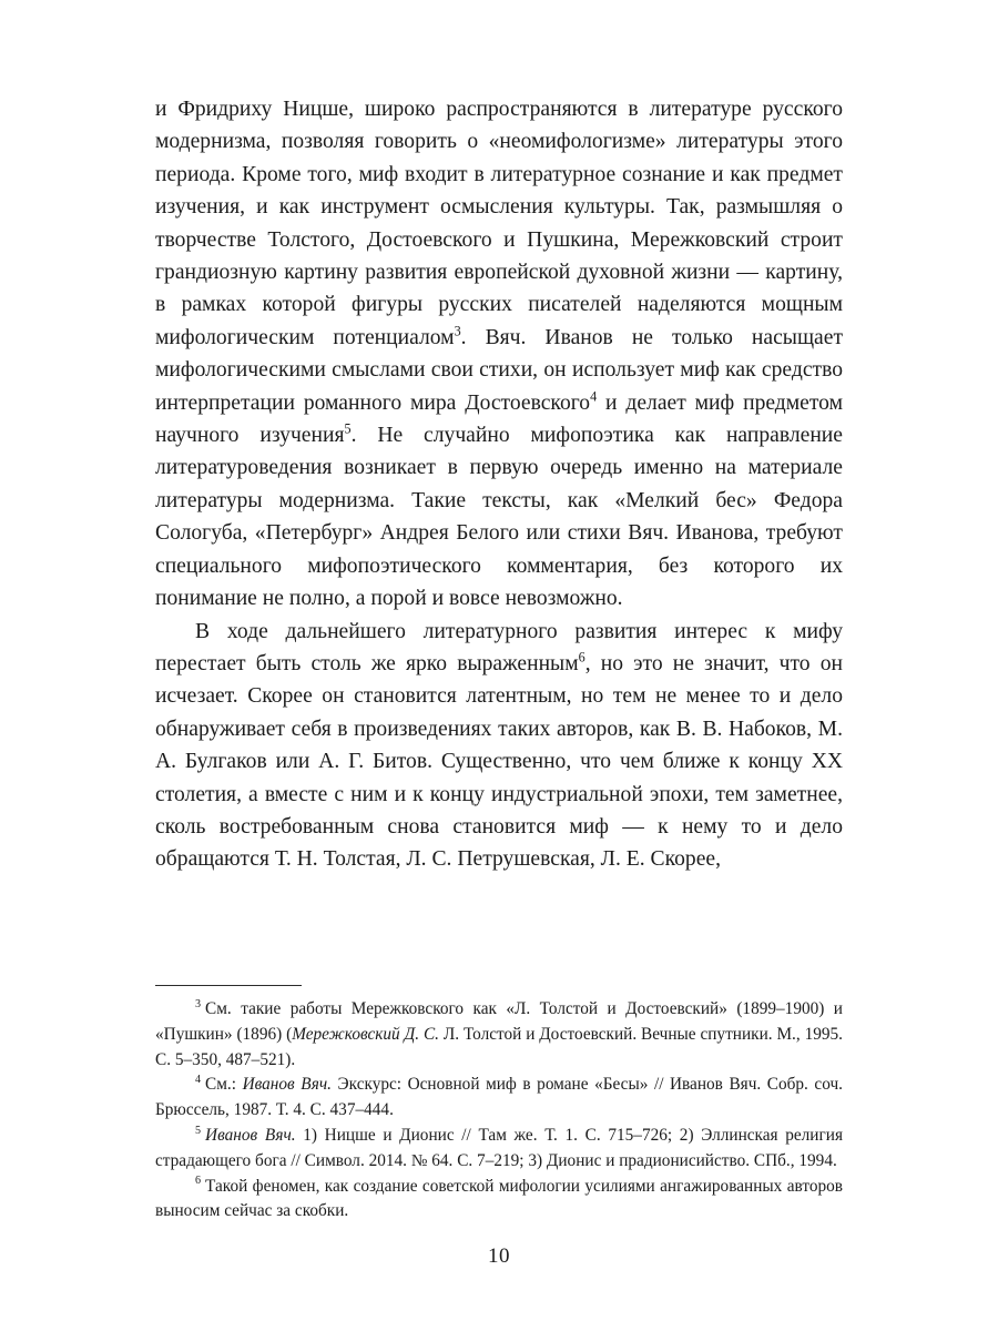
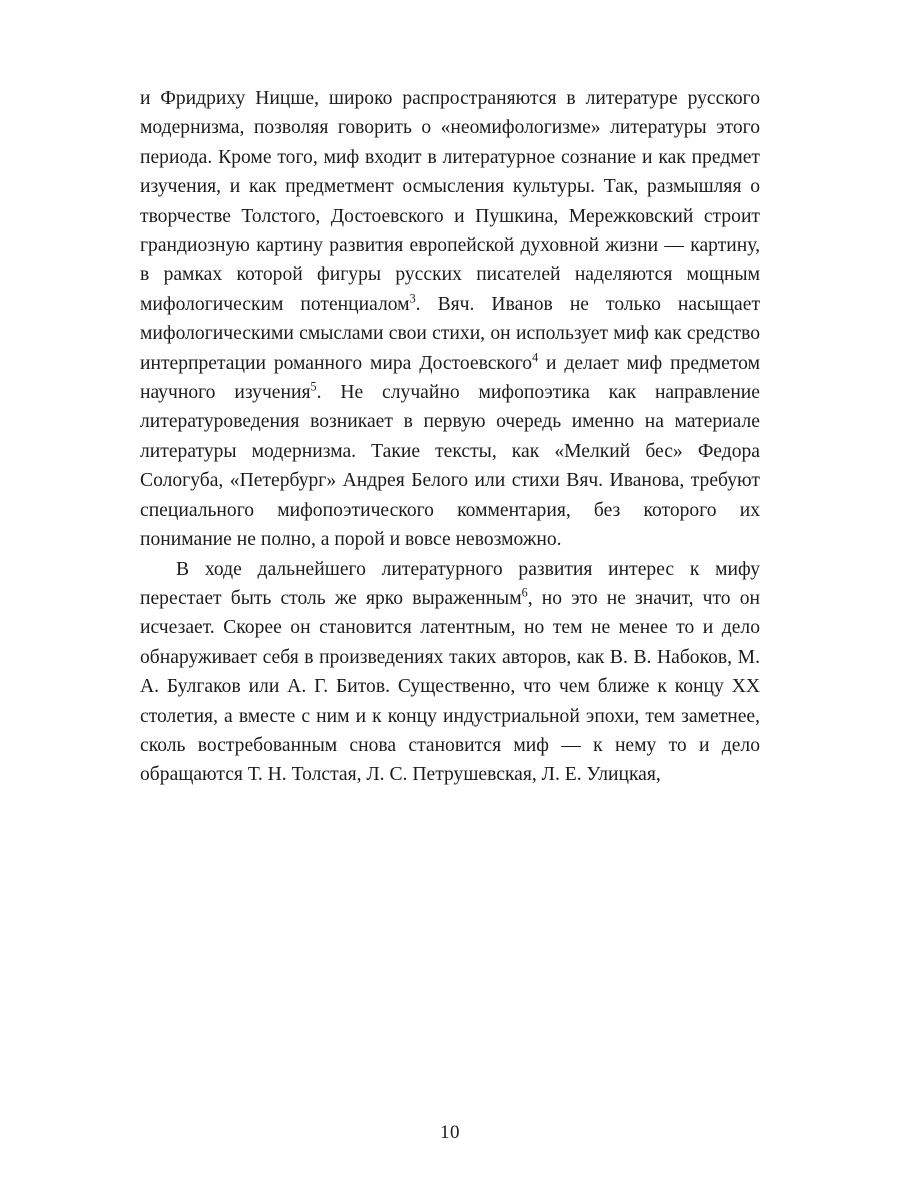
- и Фридриху Ницше, широко распространяются в литературе русского модернизма, позволяя говорить о «неомифологиз­ме» литературы этого периода. Кроме того, миф входит в ли­тературное сознание и как предмет изучения, и как инстру­мент осмысления культуры. Так, размышляя о творчестве Толстого, Достоевского и Пушкина, Мережковский строит грандиозную картину развития европейской духовной жиз­ни — картину, в рамках которой фигуры русских писателей наделяются мощным мифологическим потенциалом3. Вяч. Иванов не только насыщает мифологическими смыслами свои стихи, он использует миф как средство интерпретации романного мира Достоевского4 и делает миф предметом на­учного изучения5. Не случайно мифопоэтика как направле­ние литературоведения возникает в первую очередь именно на материале литературы модернизма. Такие тексты, как «Мелкий бес» Федора Сологуба, «Петербург» Андрея Белого или стихи Вяч. Иванова, требуют специального мифопоэти­ческого комментария, без которого их понимание не полно, а порой и вовсе невозможно.
+ и Фридриху Ницше, широко распространяются в литературе русского модернизма, позволяя говорить о «неомифологиз­ме» литературы этого периода. Кроме того, миф входит в ли­тературное сознание и как предмет изучения, и как предмет­мент осмысления культуры. Так, размышляя о творчестве Толстого, Достоевского и Пушкина, Мережковский строит грандиозную картину развития европейской духовной жиз­ни — картину, в рамках которой фигуры русских писателей наделяются мощным мифологическим потенциалом3. Вяч. Иванов не только насыщает мифологическими смыслами свои стихи, он использует миф как средство интерпретации романного мира Достоевского4 и делает миф предметом на­учного изучения5. Не случайно мифопоэтика как направле­ние литературоведения возникает в первую очередь именно на материале литературы модернизма. Такие тексты, как «Мелкий бес» Федора Сологуба, «Петербург» Андрея Белого или стихи Вяч. Иванова, требуют специального мифопоэти­ческого комментария, без которого их понимание не полно, а порой и вовсе невозможно.
- В ходе дальнейшего литературного развития интерес к мифу перестает быть столь же ярко выраженным6, но это не значит, что он исчезает. Скорее он становится латентным, но тем не менее то и дело обнаруживает себя в произведениях та­ких авторов, как В. В. Набоков, М. А. Булгаков или А. Г. Битов. Существенно, что чем ближе к концу XX столетия, а вместе с ним и к концу индустриальной эпохи, тем заметнее, сколь востребованным снова становится миф — к нему то и дело обращаются Т. Н. Толстая, Л. С. Петрушевская, Л. Е. Скорее,
+ В ходе дальнейшего литературного развития интерес к мифу перестает быть столь же ярко выраженным6, но это не значит, что он исчезает. Скорее он становится латентным, но тем не менее то и дело обнаруживает себя в произведениях та­ких авторов, как В. В. Набоков, М. А. Булгаков или А. Г. Битов. Существенно, что чем ближе к концу XX столетия, а вместе с ним и к концу индустриальной эпохи, тем заметнее, сколь востребованным снова становится миф — к нему то и дело обращаются Т. Н. Толстая, Л. С. Петрушевская, Л. Е. Улицкая,
- 3 См. такие работы Мережковского как «Л. Толстой и Достоевский» (1899–1900) и «Пушкин» (1896) (Мережковский Д. С. Л. Толстой и Достоев­ский. Вечные спутники. М., 1995. С. 5–350, 487–521).
- 4 См.: Иванов Вяч. Экскурс: Основной миф в романе «Бесы» // Иванов Вяч. Собр. соч. Брюссель, 1987. Т. 4. С. 437–444.
- 5 Иванов Вяч. 1) Ницше и Дионис // Там же. Т. 1. С. 715–726; 2) Эллин­ская религия страдающего бога // Символ. 2014. № 64. С. 7–219; 3) Дио­нис и прадионисийство. СПб., 1994.
- 6 Такой феномен, как создание советской мифологии усилиями анга­жированных авторов выносим сейчас за скобки.
  10
